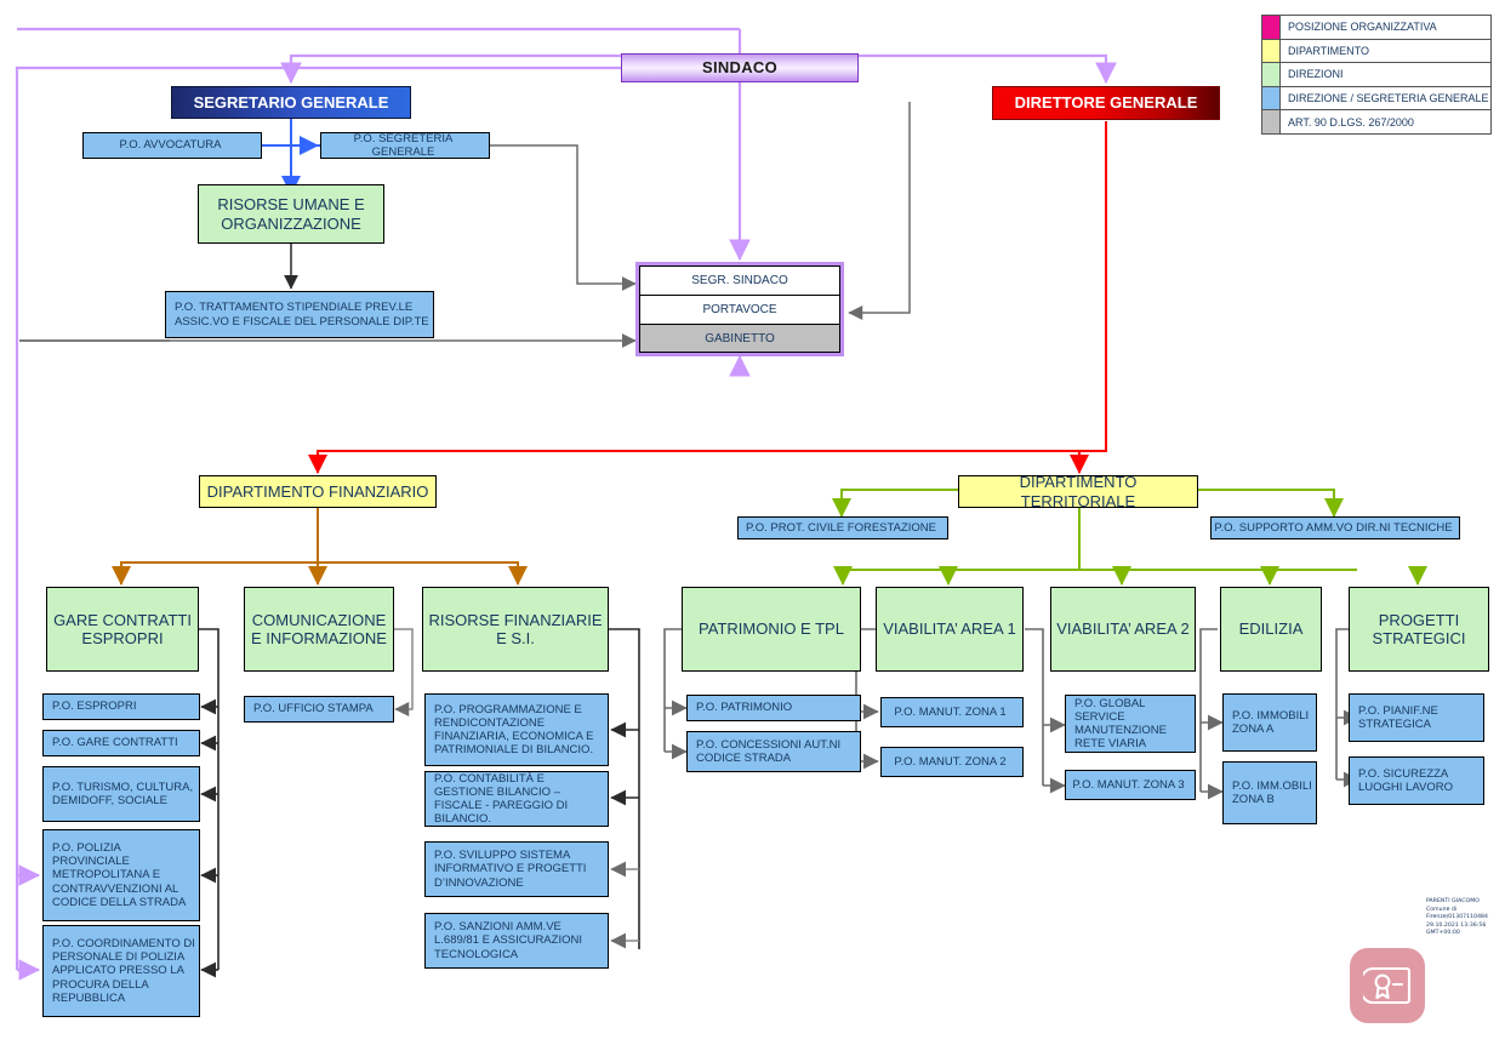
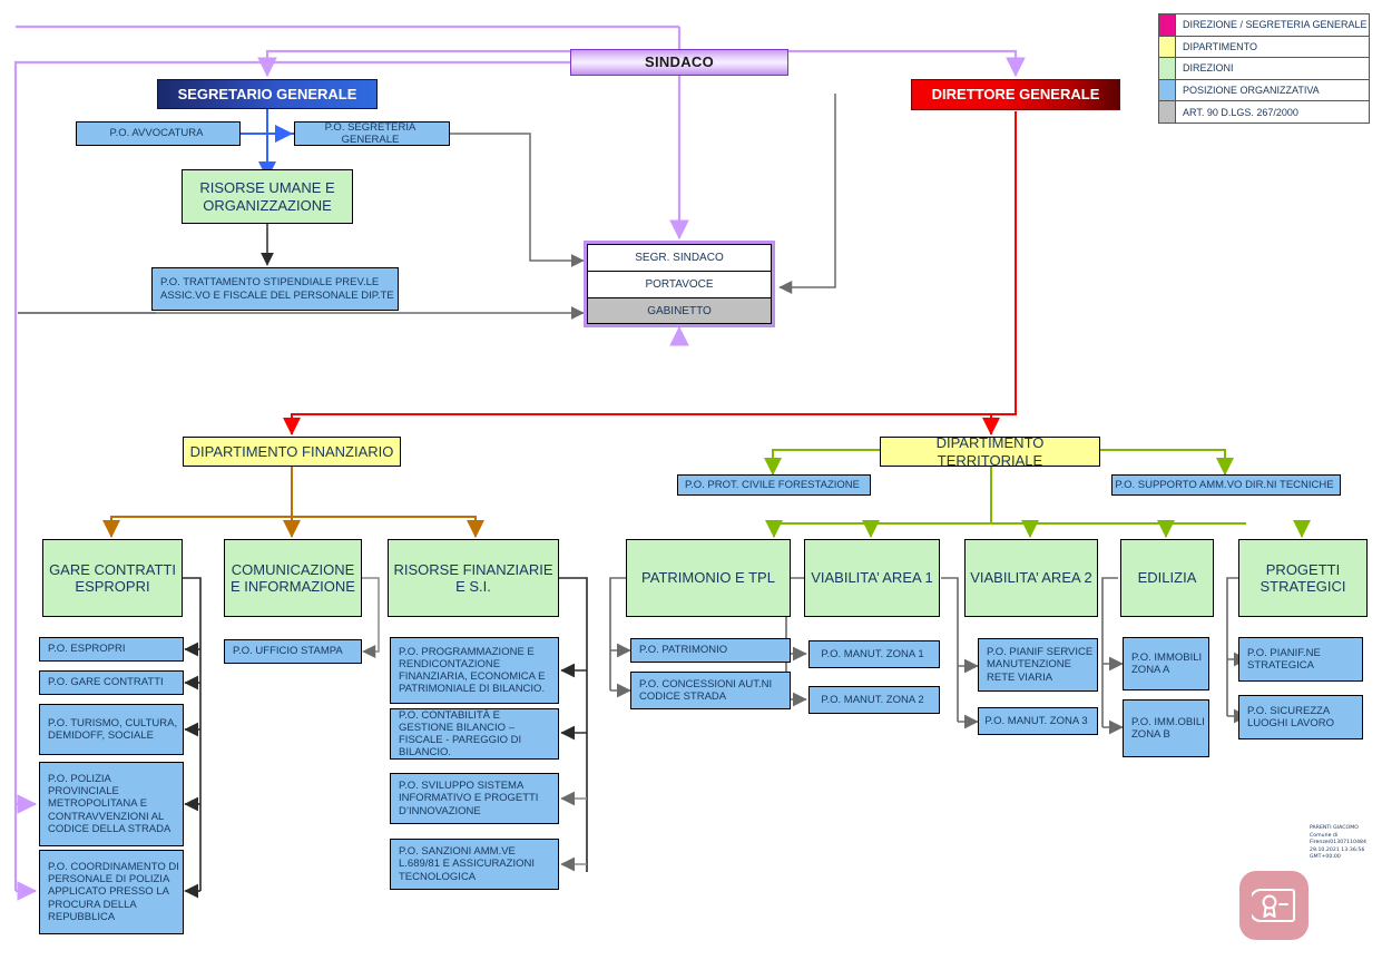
- POSIZIONE ORGANIZZATIVA
+ DIREZIONE / SEGRETERIA GENERALE
  DIPARTIMENTO
  DIREZIONI
- DIREZIONE / SEGRETERIA GENERALE
+ POSIZIONE ORGANIZZATIVA
  ART. 90 D.LGS. 267/2000
  SINDACO
  SEGRETARIO GENERALE
  DIRETTORE GENERALE
  P.O. AVVOCATURA
  P.O. SEGRETERIA GENERALE
  RISORSE UMANE E ORGANIZZAZIONE
  P.O. TRATTAMENTO STIPENDIALE PREV.LE ASSIC.VO E FISCALE DEL PERSONALE DIP.TE
  SEGR. SINDACO
  PORTAVOCE
  GABINETTO
  DIPARTIMENTO FINANZIARIO
  DIPARTIMENTO TERRITORIALE
  P.O. PROT. CIVILE FORESTAZIONE
  P.O. SUPPORTO AMM.VO DIR.NI TECNICHE
  GARE CONTRATTI ESPROPRI
  COMUNICAZIONE E INFORMAZIONE
  RISORSE FINANZIARIE E S.I.
  PATRIMONIO E TPL
  VIABILITA’ AREA 1
  VIABILITA’ AREA 2
  EDILIZIA
  PROGETTI STRATEGICI
  P.O. ESPROPRI
  P.O. GARE CONTRATTI
  P.O. TURISMO, CULTURA, DEMIDOFF, SOCIALE
  P.O. POLIZIA PROVINCIALE METROPOLITANA E CONTRAVVENZIONI AL CODICE DELLA STRADA
  P.O. COORDINAMENTO DI PERSONALE DI POLIZIA APPLICATO PRESSO LA PROCURA DELLA REPUBBLICA
  P.O. UFFICIO STAMPA
  P.O. PROGRAMMAZIONE E RENDICONTAZIONE FINANZIARIA, ECONOMICA E PATRIMONIALE DI BILANCIO.
  P.O. CONTABILITÀ E GESTIONE BILANCIO – FISCALE - PAREGGIO DI BILANCIO.
  P.O. SVILUPPO SISTEMA INFORMATIVO E PROGETTI D’INNOVAZIONE
  P.O. SANZIONI AMM.VE L.689/81 E ASSICURAZIONI TECNOLOGICA
  P.O. PATRIMONIO
  P.O. CONCESSIONI AUT.NI CODICE STRADA
  P.O. MANUT. ZONA 1
  P.O. MANUT. ZONA 2
- P.O. GLOBAL SERVICE MANUTENZIONE RETE VIARIA
+ P.O. PIANIF SERVICE MANUTENZIONE RETE VIARIA
  P.O. MANUT. ZONA 3
  P.O. IMMOBILI ZONA A
  P.O. IMM.OBILI ZONA B
  P.O. PIANIF.NE STRATEGICA
  P.O. SICUREZZA LUOGHI LAVORO
